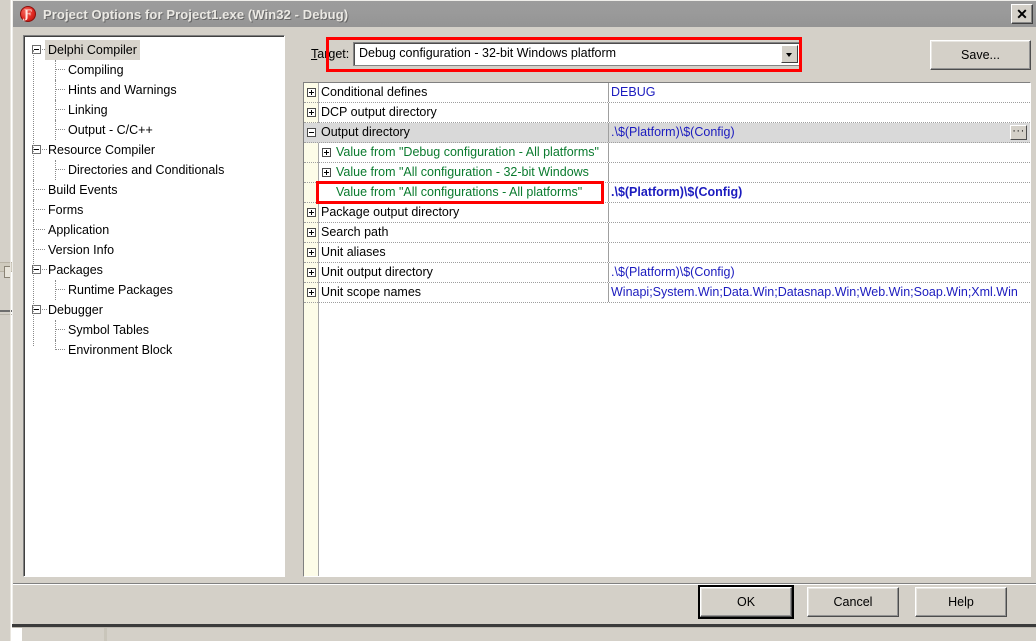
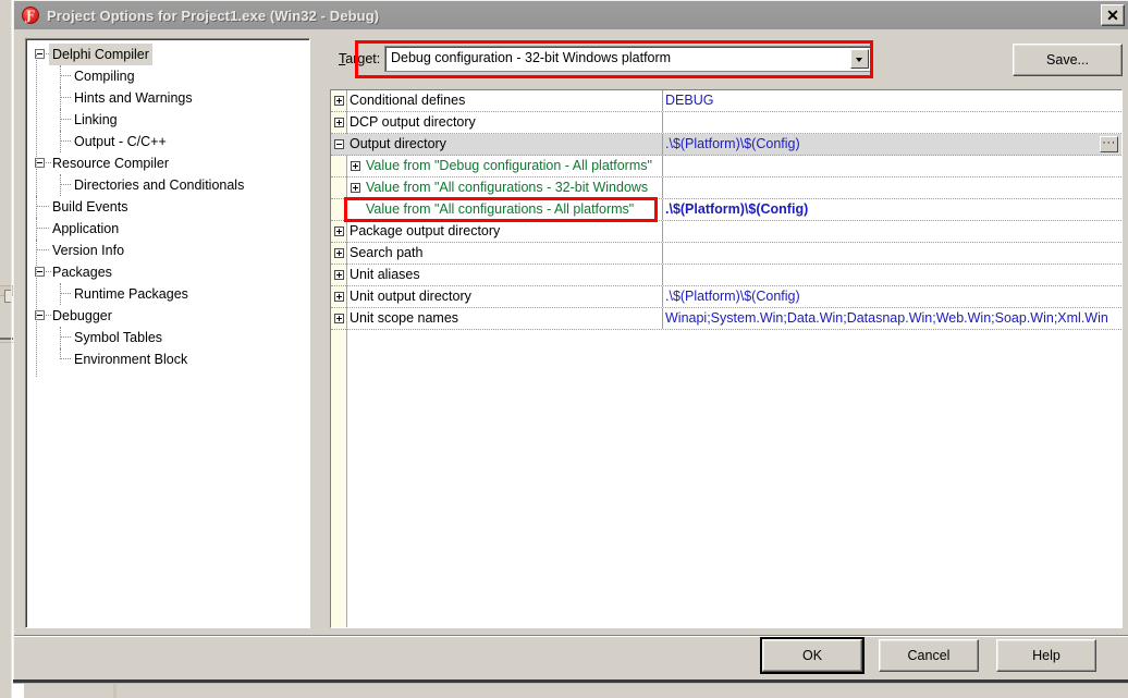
  Ƒ
  Project Options for Project1.exe (Win32 - Debug)
  ✕
  Delphi Compiler
  Compiling
  Hints and Warnings
  Linking
  Output - C/C++
  Resource Compiler
  Directories and Conditionals
  Build Events
- Forms
  Application
  Version Info
  Packages
  Runtime Packages
  Debugger
  Symbol Tables
  Environment Block
  Target:
  Debug configuration - 32-bit Windows platform
  Save...
  Conditional defines
  DEBUG
  DCP output directory
  Output directory
  .\$(Platform)\$(Config)
  ···
  Value from "Debug configuration - All platforms"
- Value from "All configuration - 32-bit Windows
+ Value from "All configurations - 32-bit Windows
  Value from "All configurations - All platforms"
  .\$(Platform)\$(Config)
  Package output directory
  Search path
  Unit aliases
  Unit output directory
  .\$(Platform)\$(Config)
  Unit scope names
  Winapi;System.Win;Data.Win;Datasnap.Win;Web.Win;Soap.Win;Xml.Win
  OK
  Cancel
  Help
